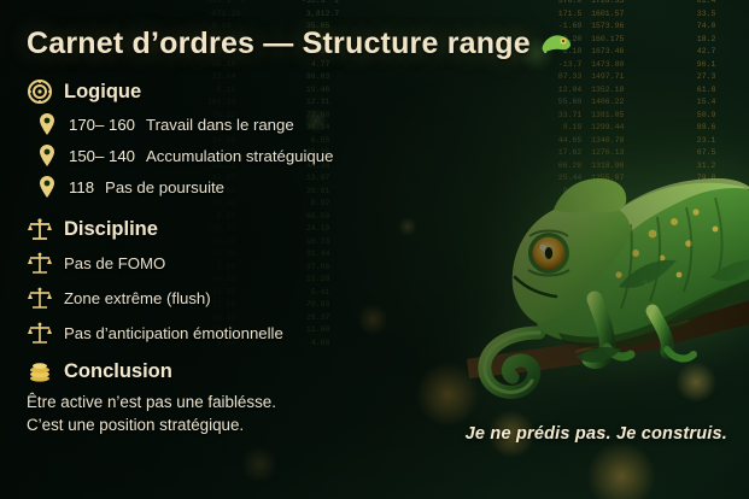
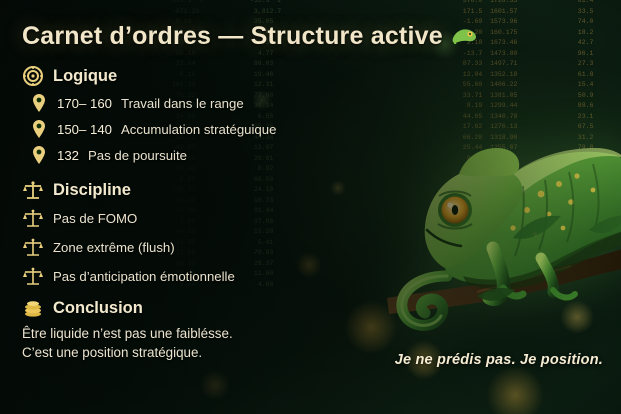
- Carnet d’ordres — Structure range
+ Carnet d’ordres — Structure active
  Logique
  170– 160
  Travail dans le range
  150– 140
  Accumulation stratéguique
- 118
+ 132
  Pas de poursuite
  Discipline
  Pas de FOMO
  Zone extrême (flush)
  Pas d’anticipation émotionnelle
  Conclusion
- Être active n’est pas une faiblésse.
+ Être liquide n’est pas une faiblésse.
  C’est une position stratégique.
- Je ne prédis pas. Je construis.
+ Je ne prédis pas. Je position.
